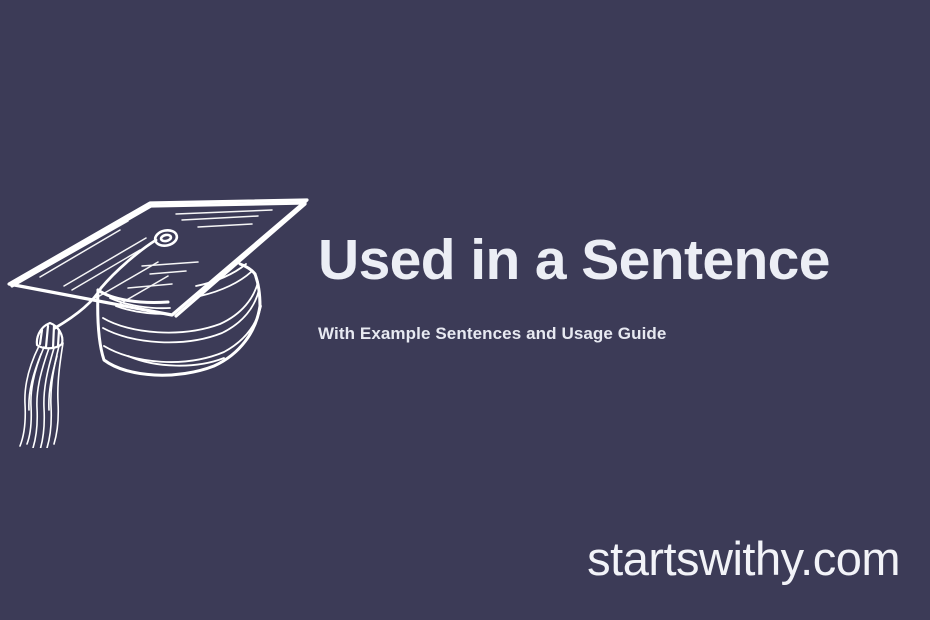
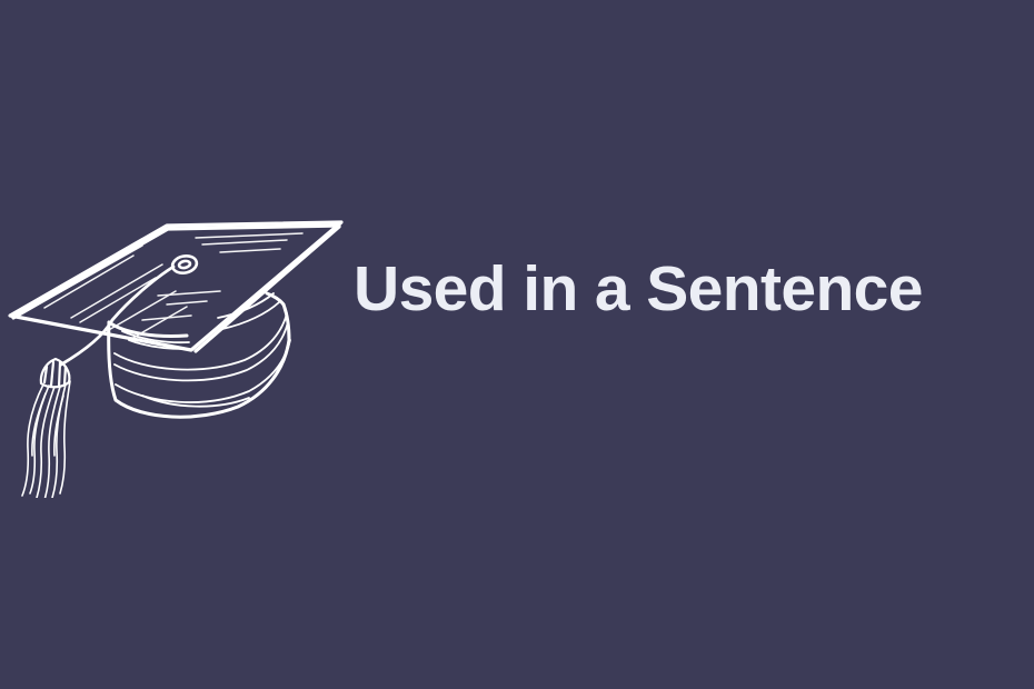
  Used in a Sentence
- With Example Sentences and Usage Guide
- startswithy.com
